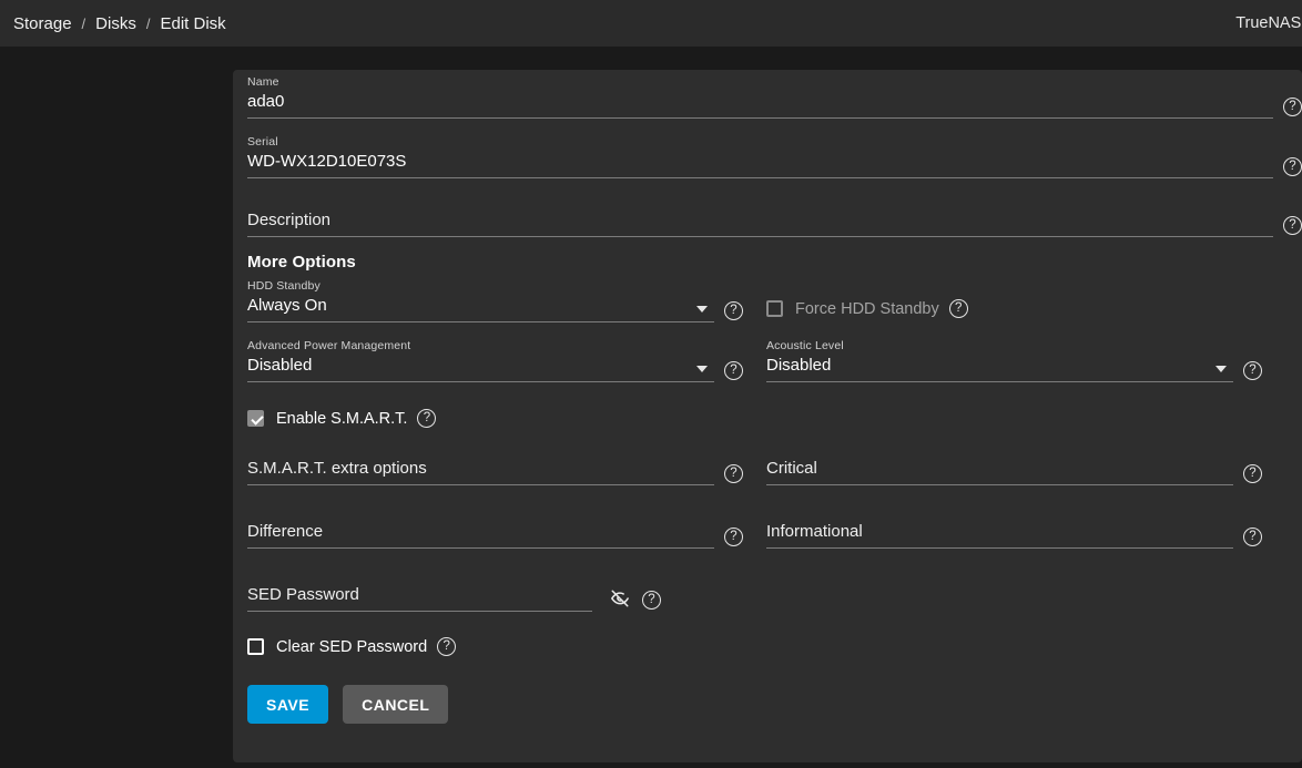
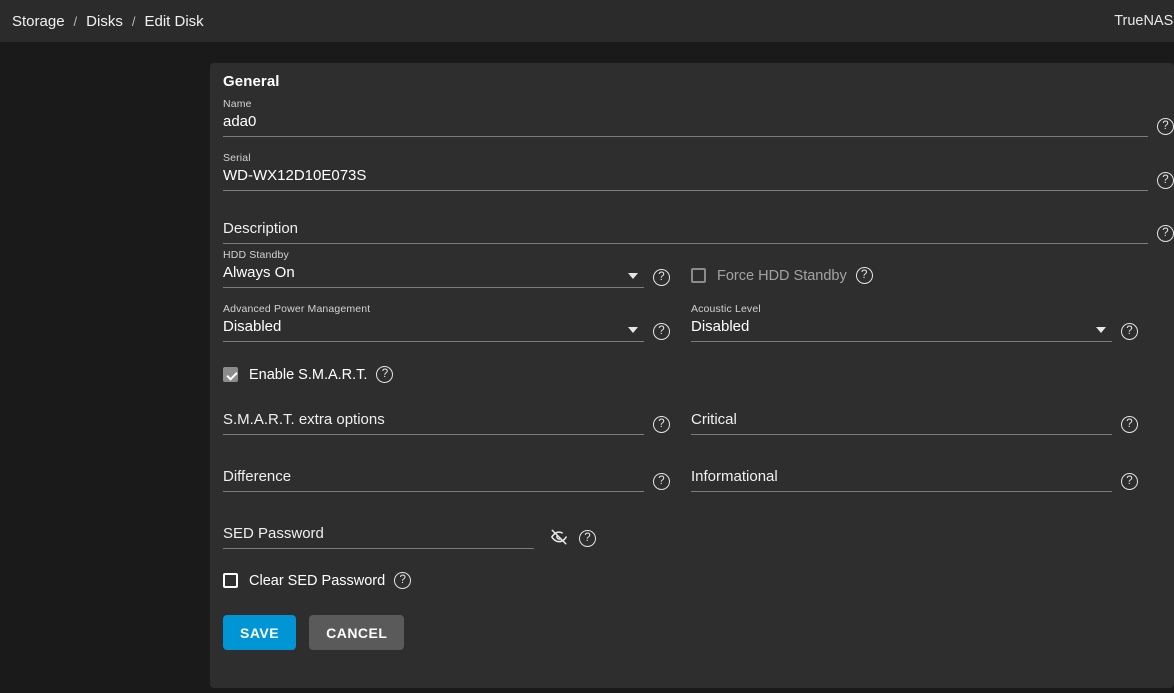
  Storage
  /
  Disks
  /
  Edit Disk
  TrueNAS
+ General
  Name
  ada0
  ?
  Serial
  WD-WX12D10E073S
  ?
  Description
  ?
- More Options
  HDD Standby
  Always On
  ?
  Force HDD Standby
  ?
  Advanced Power Management
  Disabled
  ?
  Acoustic Level
  Disabled
  ?
  Enable S.M.A.R.T.
  ?
  S.M.A.R.T. extra options
  ?
  Critical
  ?
  Difference
  ?
  Informational
  ?
  SED Password
  ?
  Clear SED Password
  ?
  SAVE
  CANCEL
